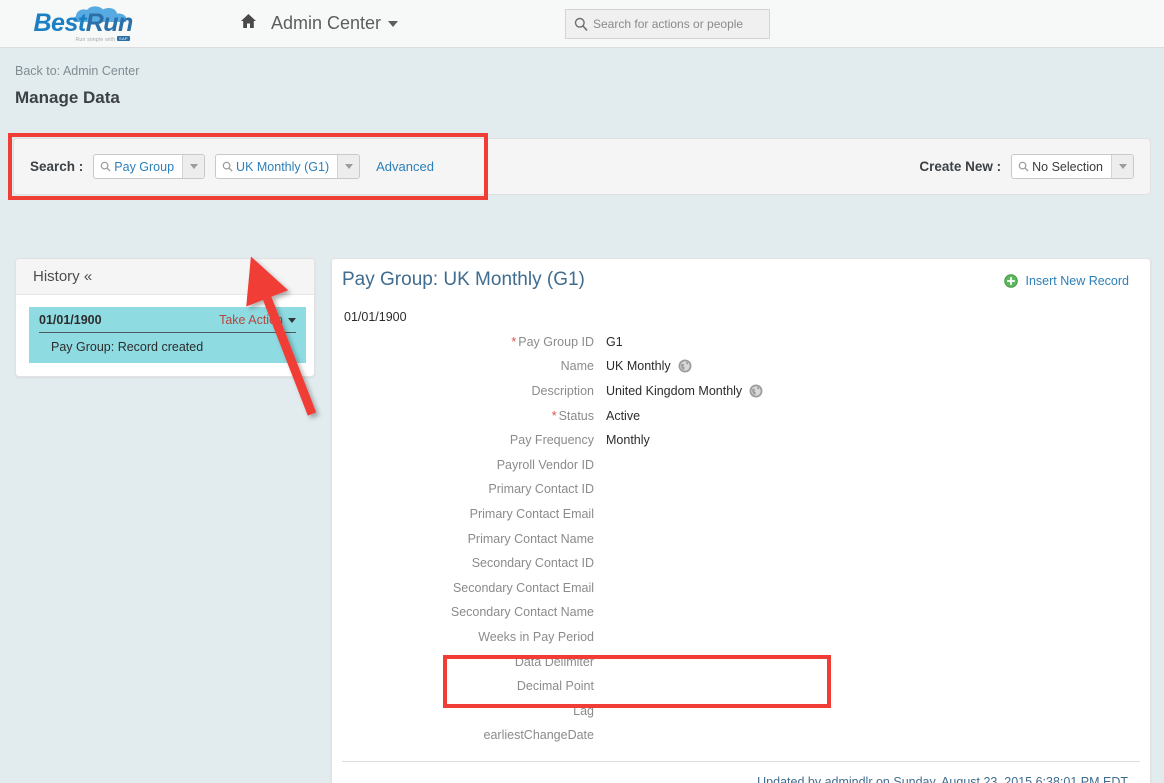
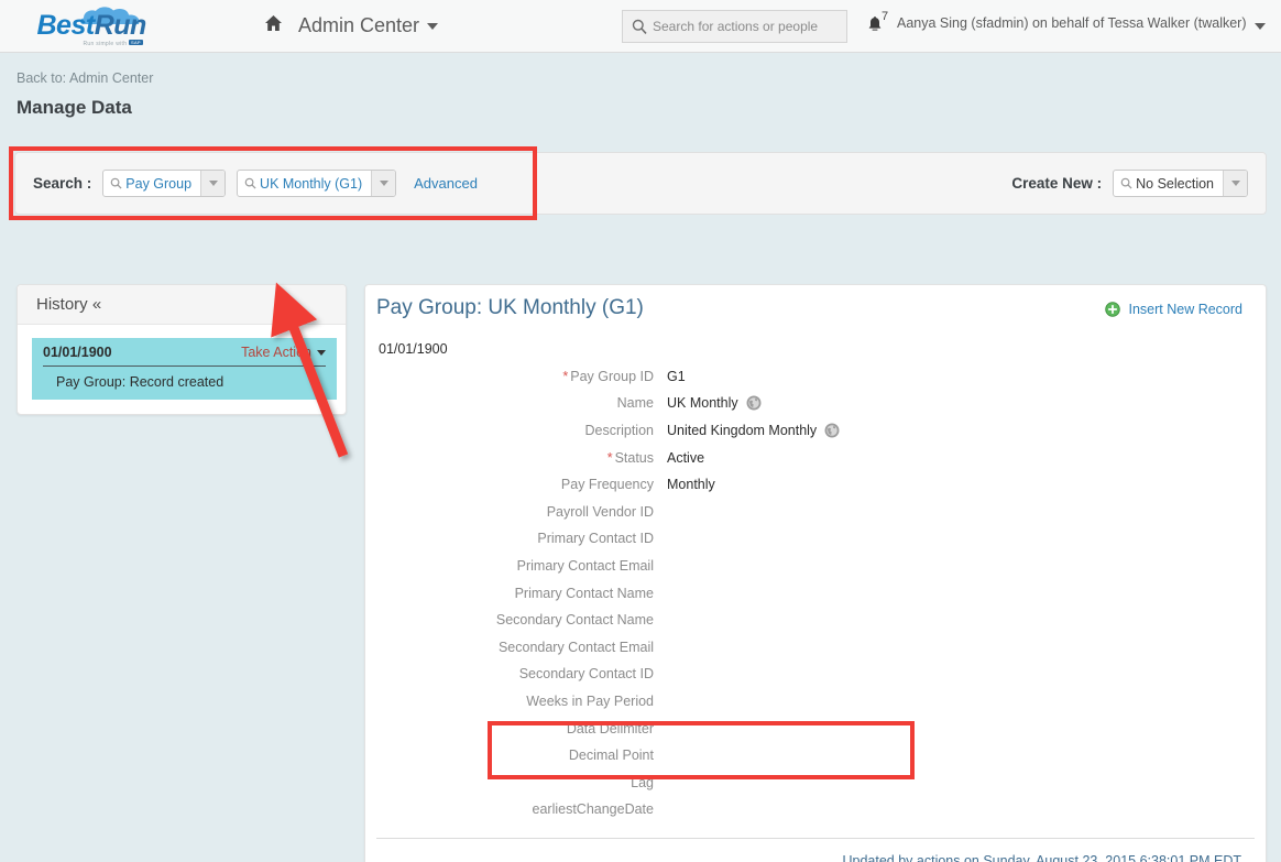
  BestRun
  Admin Center
  Search for actions or people
+ 7
+ Aanya Sing (sfadmin) on behalf of Tessa Walker (twalker)
  Back to: Admin Center
  Manage Data
  Search :
  Pay Group
  UK Monthly (G1)
  Advanced
  Create New :
  No Selection
  History «
  01/01/1900
  Take Acti
  Pay Group: Record created
  Pay Group: UK Monthly (G1)
  Insert New Record
  01/01/1900
  * Pay Group ID
  G1
  Name
  UK Monthly
  Description
  United Kingdom Monthly
  * Status
  Active
  Pay Frequency
  Monthly
  Payroll Vendor ID
  Primary Contact ID
  Primary Contact Email
  Primary Contact Name
- Secondary Contact ID
+ Secondary Contact Name
  Secondary Contact Email
- Secondary Contact Name
+ Secondary Contact ID
  Weeks in Pay Period
  Data Delimiter
  Decimal Point
  Lag
  earliestChangeDate
- Updated by admindlr on Sunday, August 23, 2015 6:38:01 PM EDT
+ Updated by actions on Sunday, August 23, 2015 6:38:01 PM EDT
